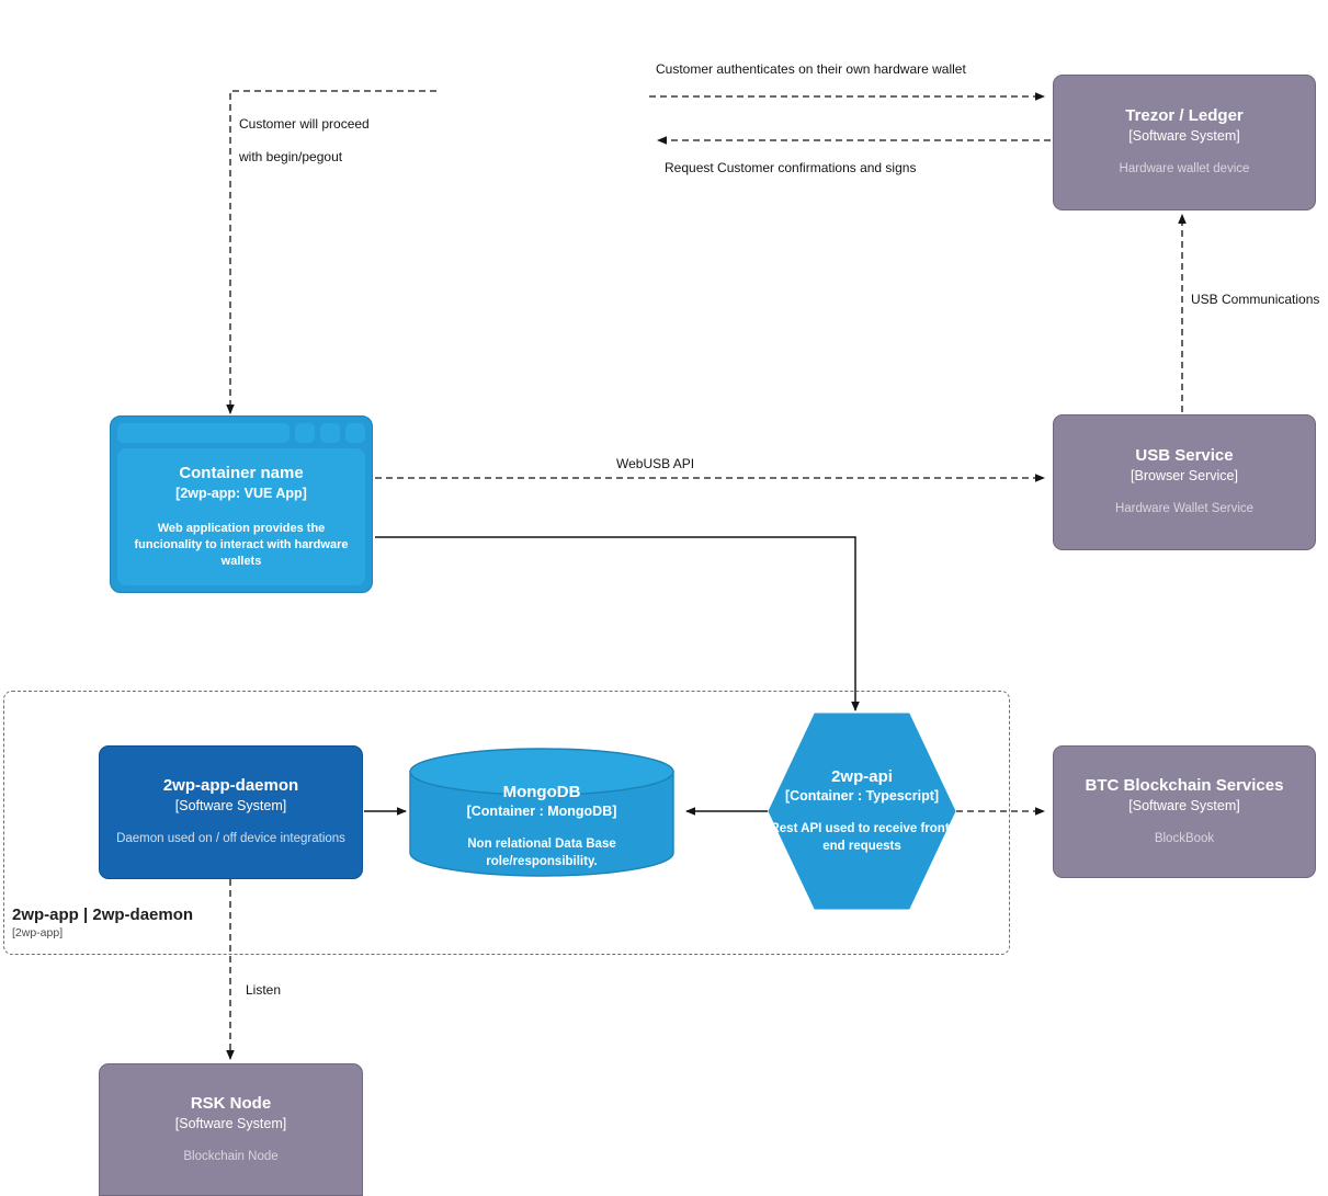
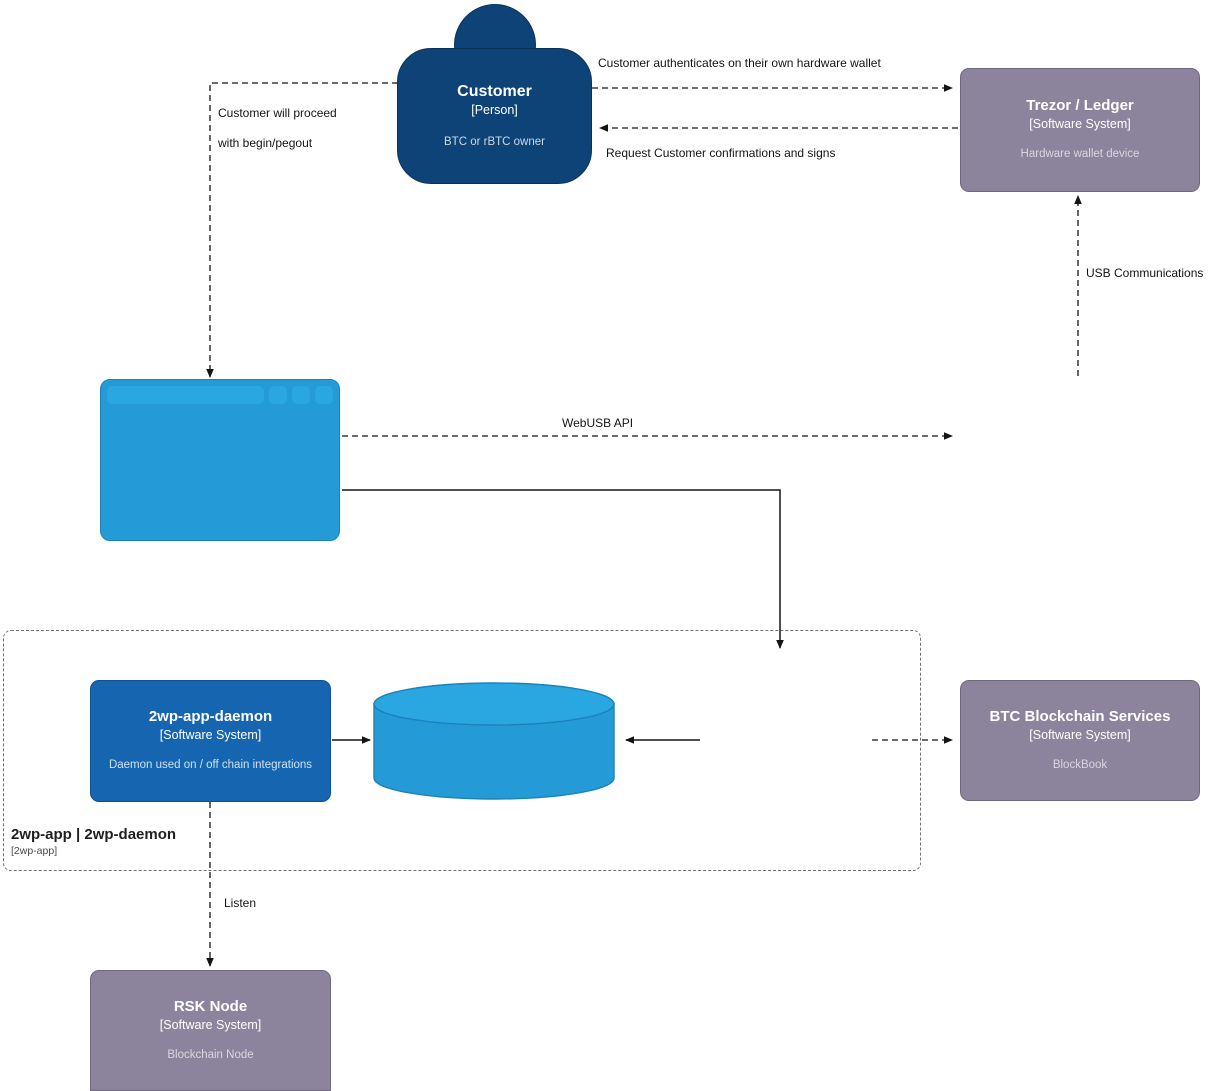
  Customer authenticates on their own hardware wallet
  Request Customer confirmations and signs
  Customer will proceed
  with begin/pegout
  WebUSB API
  USB Communications
  Listen
  2wp-app | 2wp-daemon
  [2wp-app]
+ Customer
+ [Person]
+ BTC or rBTC owner
  Trezor / Ledger
  [Software System]
  Hardware wallet device
- Container name
- [2wp-app: VUE App]
- Web application provides the funcionality to interact with hardware wallets
- USB Service
- [Browser Service]
- Hardware Wallet Service
  2wp-app-daemon
  [Software System]
- Daemon used on / off device integrations
+ Daemon used on / off chain integrations
- MongoDB
- [Container : MongoDB]
- Non relational Data Base role/responsibility.
- 2wp-api
- [Container : Typescript]
- Rest API used to receive front-end requests
  BTC Blockchain Services
  [Software System]
  BlockBook
  RSK Node
  [Software System]
  Blockchain Node
